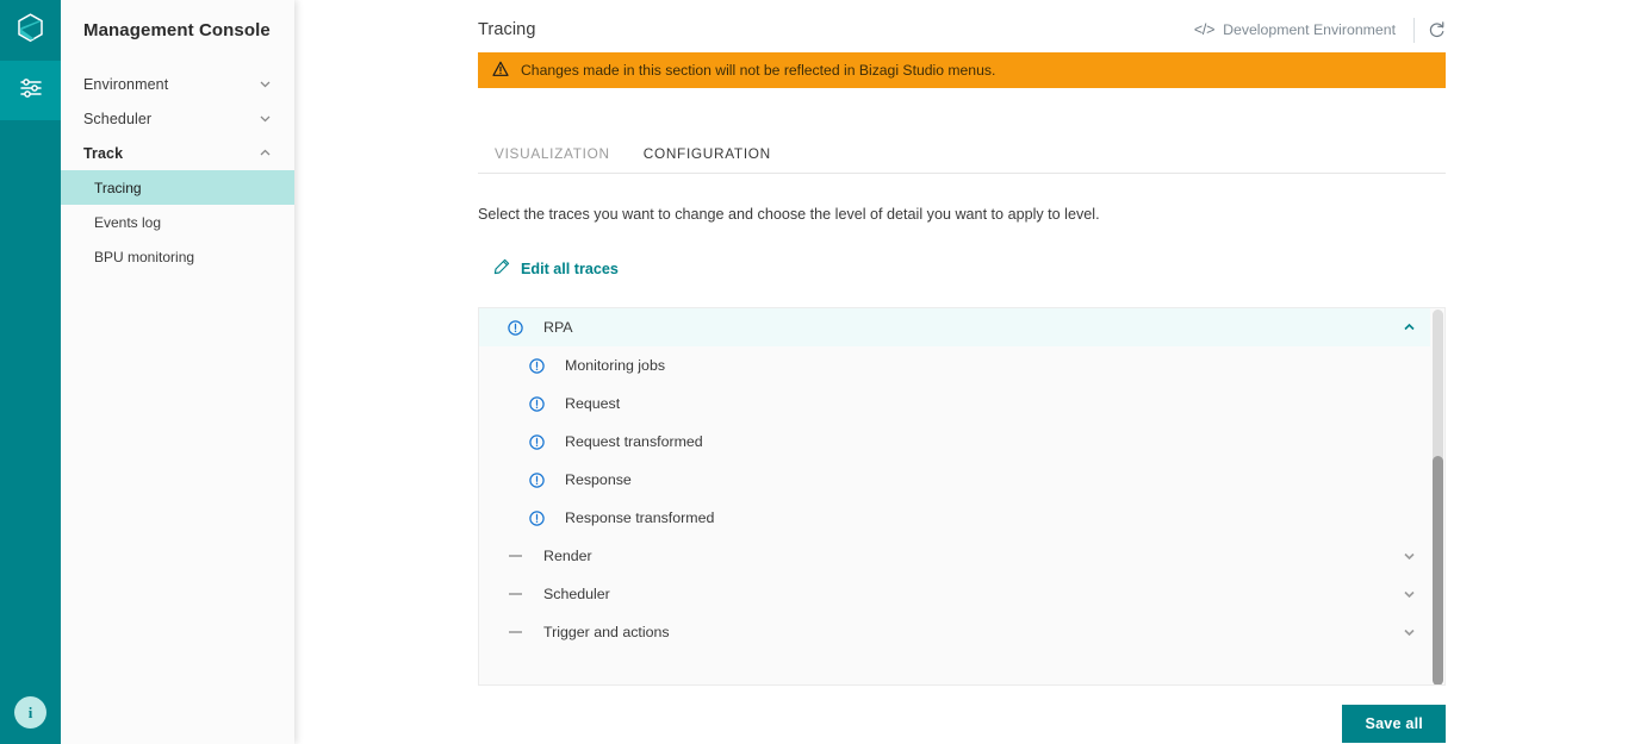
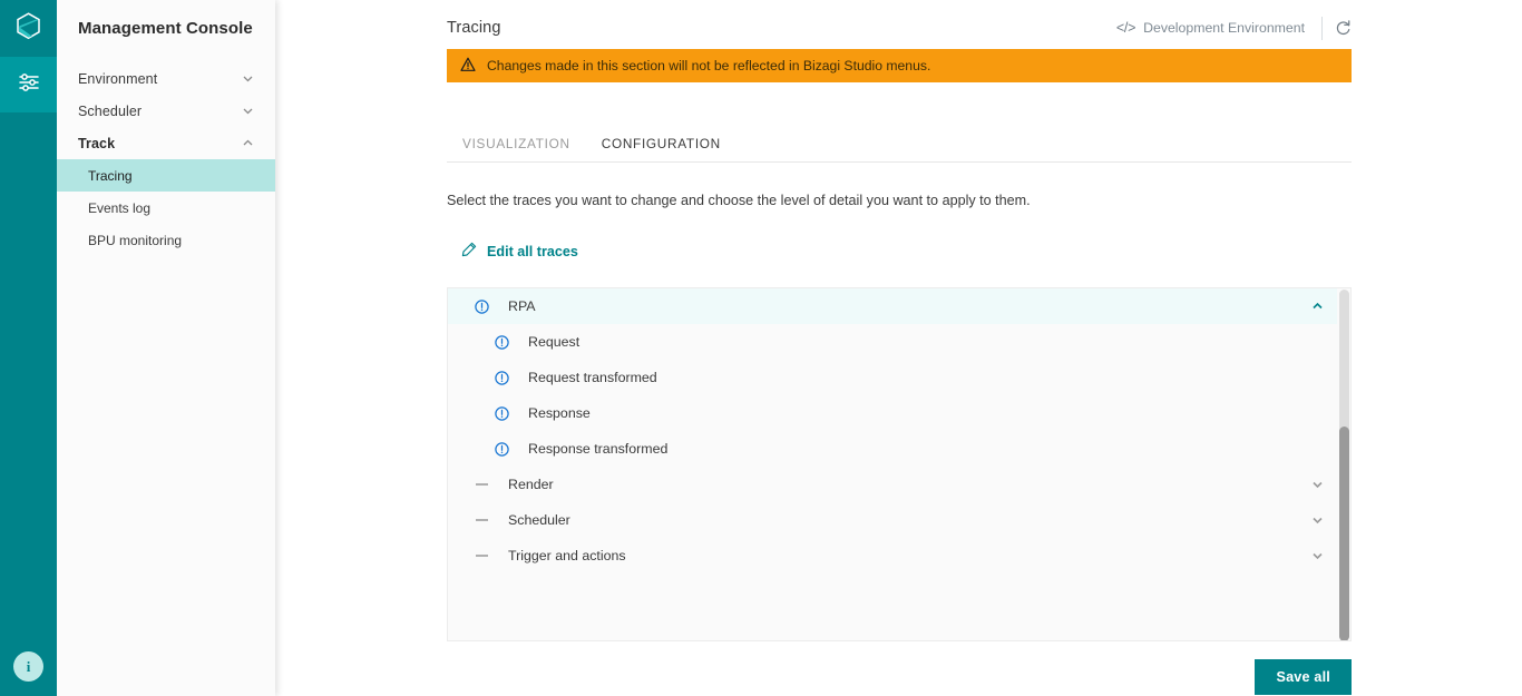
  i
  Management Console
  Environment
  Scheduler
  Track
  Tracing
  Events log
  BPU monitoring
  Tracing
  </>
  Development Environment
  Changes made in this section will not be reflected in Bizagi Studio menus.
  VISUALIZATION
  CONFIGURATION
- Select the traces you want to change and choose the level of detail you want to apply to level.
+ Select the traces you want to change and choose the level of detail you want to apply to them.
  Edit all traces
  RPA
- Monitoring jobs
  Request
  Request transformed
  Response
  Response transformed
  Render
  Scheduler
  Trigger and actions
  Save all
